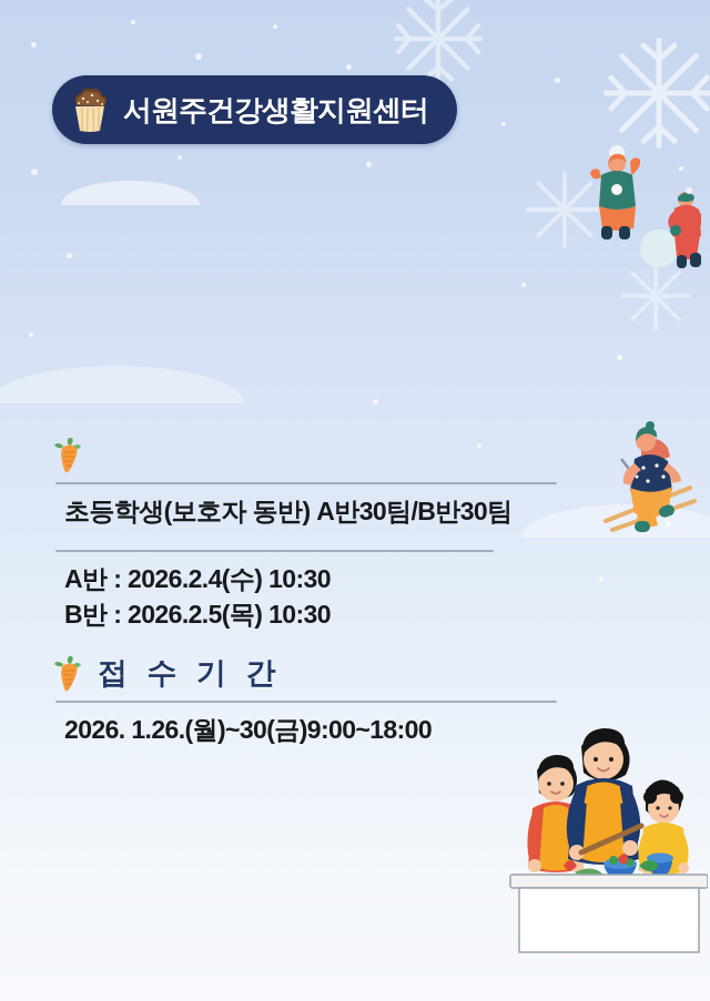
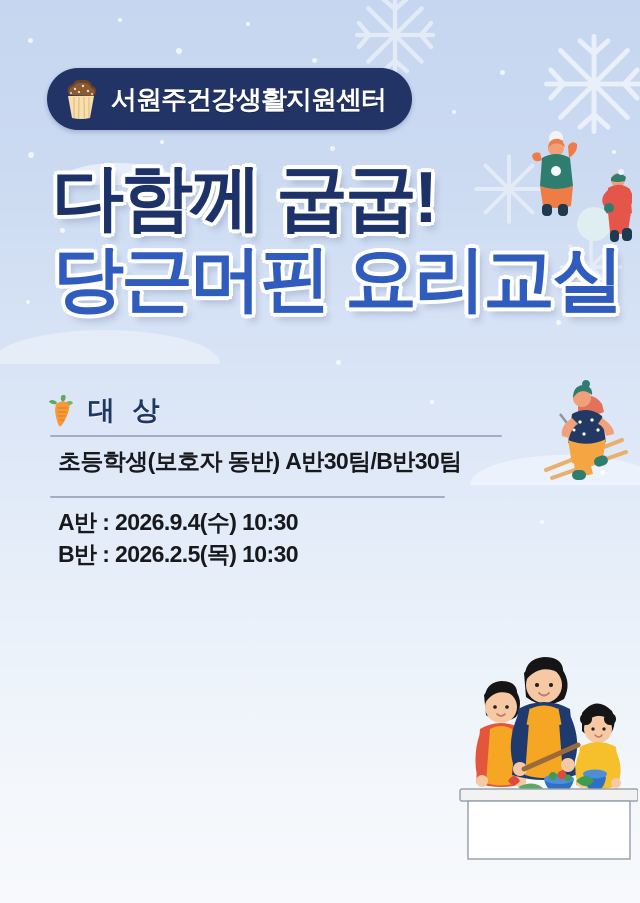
  서원주건강생활지원센터
+ 다함께 굽굽!
+ 당근머핀 요리교실
+ 대 상
  초등학생(보호자 동반) A반30팀/B반30팀
- A반 : 2026.2.4(수) 10:30
+ A반 : 2026.9.4(수) 10:30
  B반 : 2026.2.5(목) 10:30
- 접 수 기 간
- 2026. 1.26.(월)~30(금)9:00~18:00
